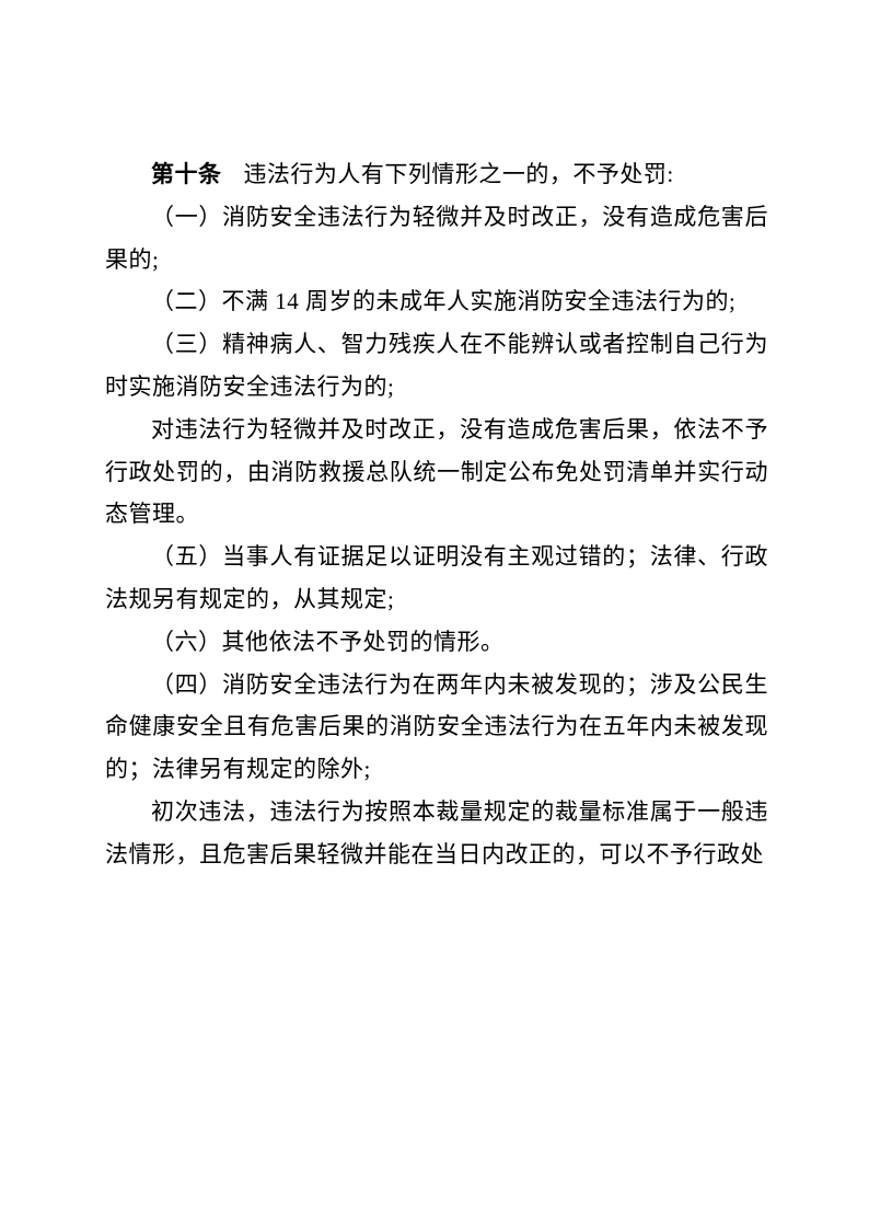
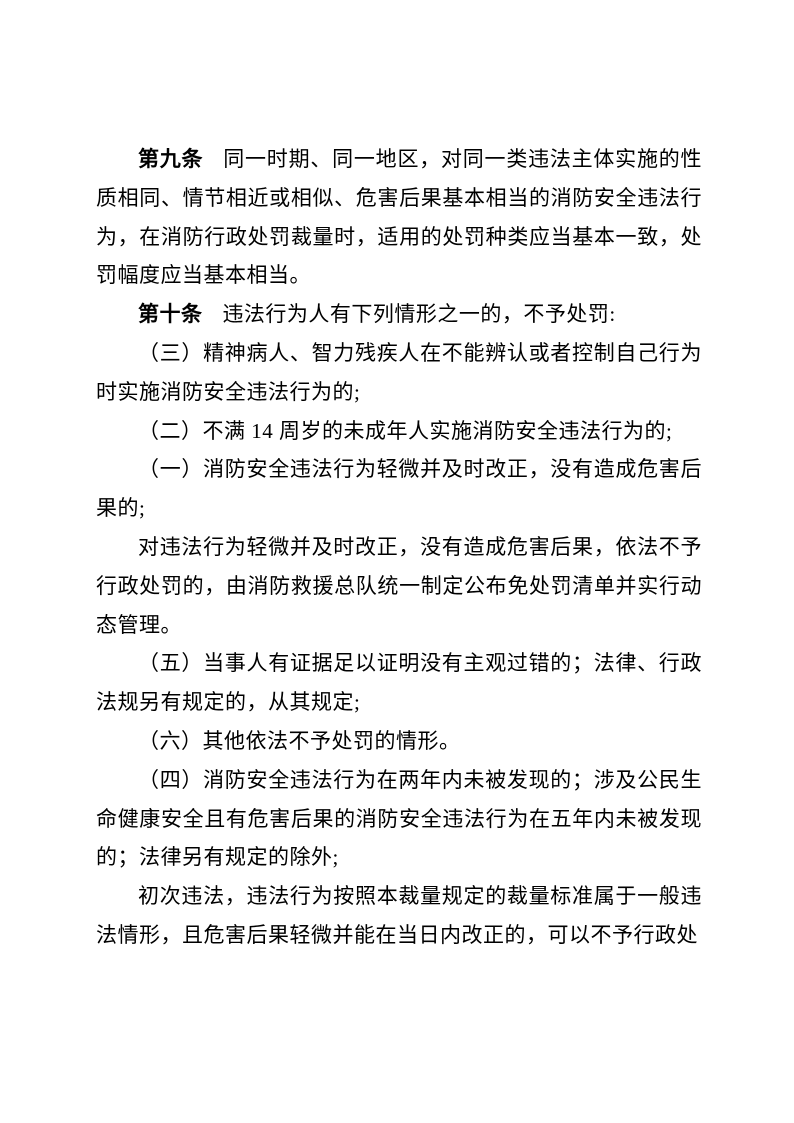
+ 第九条 同一时期、同一地区，对同一类违法主体实施的性质相同、情节相近或相似、危害后果基本相当的消防安全违法行为，在消防行政处罚裁量时，适用的处罚种类应当基本一致，处罚幅度应当基本相当。
  第十条 违法行为人有下列情形之一的，不予处罚:
- （一）消防安全违法行为轻微并及时改正，没有造成危害后果的;
+ （三）精神病人、智力残疾人在不能辨认或者控制自己行为时实施消防安全违法行为的;
  （二）不满 14 周岁的未成年人实施消防安全违法行为的;
- （三）精神病人、智力残疾人在不能辨认或者控制自己行为时实施消防安全违法行为的;
+ （一）消防安全违法行为轻微并及时改正，没有造成危害后果的;
  对违法行为轻微并及时改正，没有造成危害后果，依法不予行政处罚的，由消防救援总队统一制定公布免处罚清单并实行动态管理。
  （五）当事人有证据足以证明没有主观过错的；法律、行政法规另有规定的，从其规定;
  （六）其他依法不予处罚的情形。
  （四）消防安全违法行为在两年内未被发现的；涉及公民生命健康安全且有危害后果的消防安全违法行为在五年内未被发现的；法律另有规定的除外;
  初次违法，违法行为按照本裁量规定的裁量标准属于一般违法情形，且危害后果轻微并能在当日内改正的，可以不予行政处
